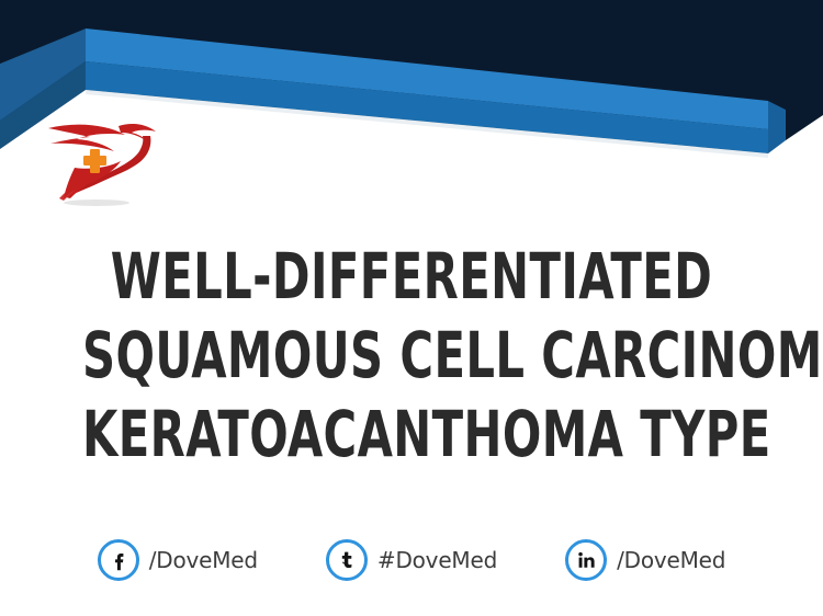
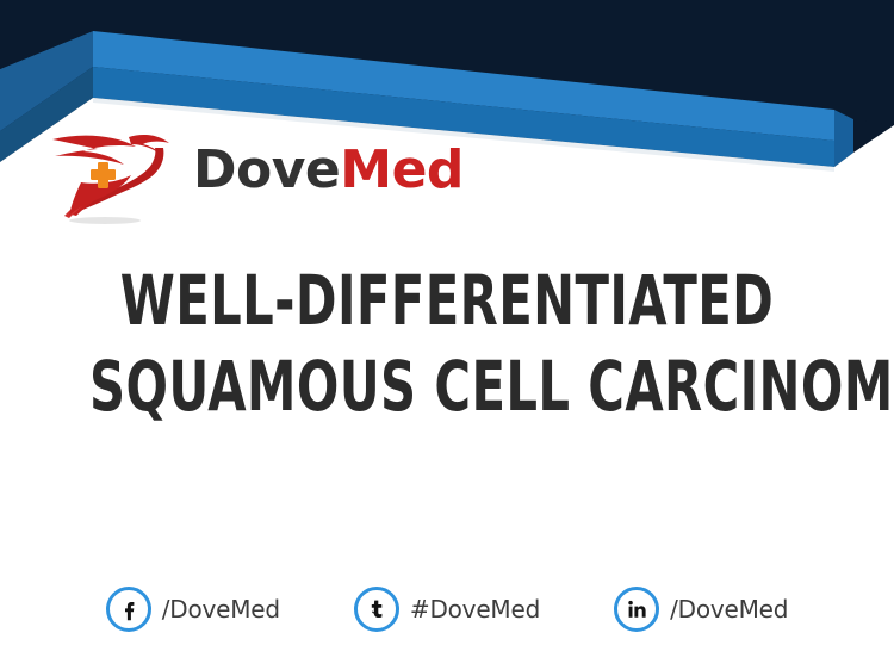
+ DoveMed
  WELL-DIFFERENTIATED
  SQUAMOUS CELL CARCINOM
- KERATOACANTHOMA TYPE
  /DoveMed
  #DoveMed
  /DoveMed
